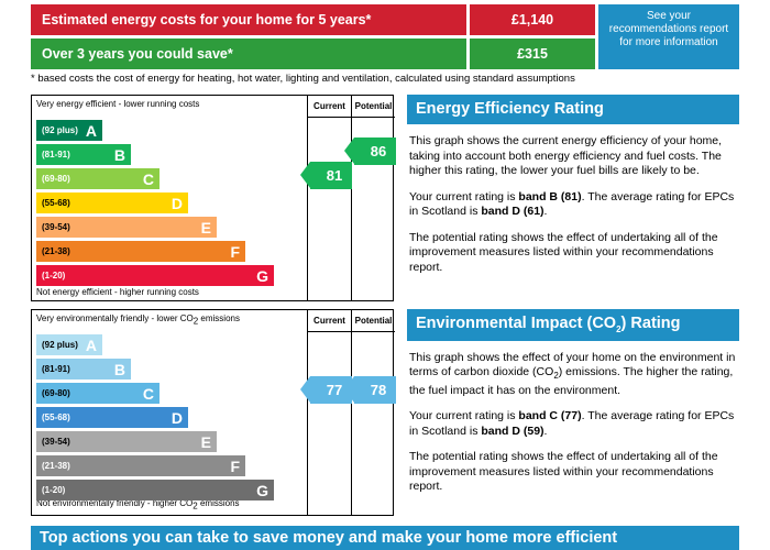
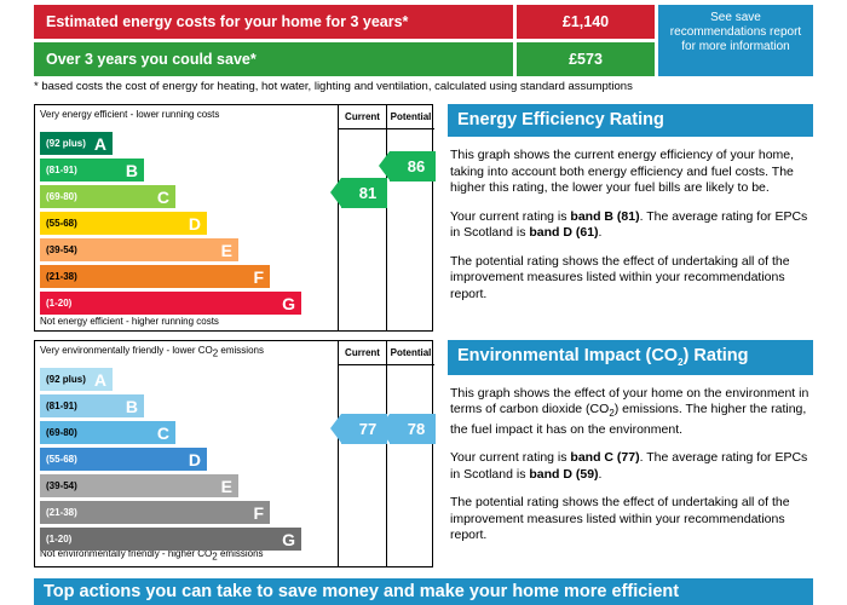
- Estimated energy costs for your home for 5 years*
+ Estimated energy costs for your home for 3 years*
  £1,140
  Over 3 years you could save*
- £315
+ £573
- See your recommendations report for more information
+ See save recommendations report for more information
  * based costs the cost of energy for heating, hot water, lighting and ventilation, calculated using standard assumptions
  Very energy efficient - lower running costs
  Not energy efficient - higher running costs
  Current
  Potential
  (92 plus)
  A
  (81-91)
  B
  (69-80)
  C
  (55-68)
  D
  (39-54)
  E
  (21-38)
  F
  (1-20)
  G
  81
  86
  Energy Efficiency Rating
  This graph shows the current energy efficiency of your home, taking into account both energy efficiency and fuel costs. The higher this rating, the lower your fuel bills are likely to be.
  Your current rating is band B (81). The average rating for EPCs in Scotland is band D (61).
  The potential rating shows the effect of undertaking all of the improvement measures listed within your recommendations report.
  Very environmentally friendly - lower CO2 emissions
  Not environmentally friendly - higher CO2 emissions
  Current
  Potential
  (92 plus)
  A
  (81-91)
  B
  (69-80)
  C
  (55-68)
  D
  (39-54)
  E
  (21-38)
  F
  (1-20)
  G
  77
  78
  Environmental Impact (CO2) Rating
  This graph shows the effect of your home on the environment in terms of carbon dioxide (CO2) emissions. The higher the rating, the fuel impact it has on the environment.
  Your current rating is band C (77). The average rating for EPCs in Scotland is band D (59).
  The potential rating shows the effect of undertaking all of the improvement measures listed within your recommendations report.
  Top actions you can take to save money and make your home more efficient
